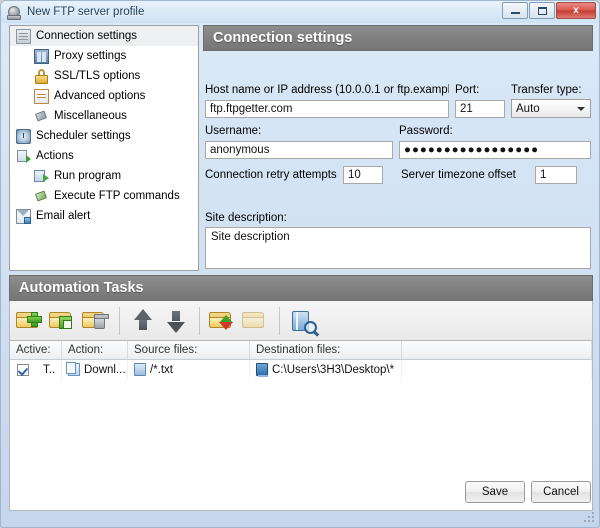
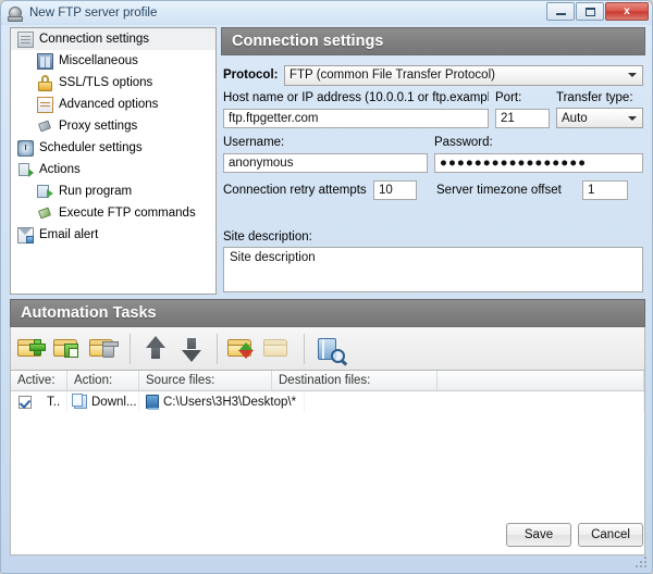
  New FTP server profile
  x
  Connection settings
- Proxy settings
+ Miscellaneous
  SSL/TLS options
  Advanced options
- Miscellaneous
+ Proxy settings
  Scheduler settings
  Actions
  Run program
  Execute FTP commands
  Email alert
  Connection settings
+ Protocol:
+ FTP (common File Transfer Protocol)
  Host name or IP address (10.0.0.1 or ftp.exampl
  Port:
  Transfer type:
  ftp.ftpgetter.com
  21
  Auto
  Username:
  Password:
  anonymous
  ●●●●●●●●●●●●●●●●●
  Connection retry attempts
  10
  Server timezone offset
  1
  Site description:
  Site description
  Automation Tasks
  Active:
  Action:
  Source files:
  Destination files:
  T..
  Downl...
- /*.txt
  C:\Users\3H3\Desktop\*
  Save
  Cancel
